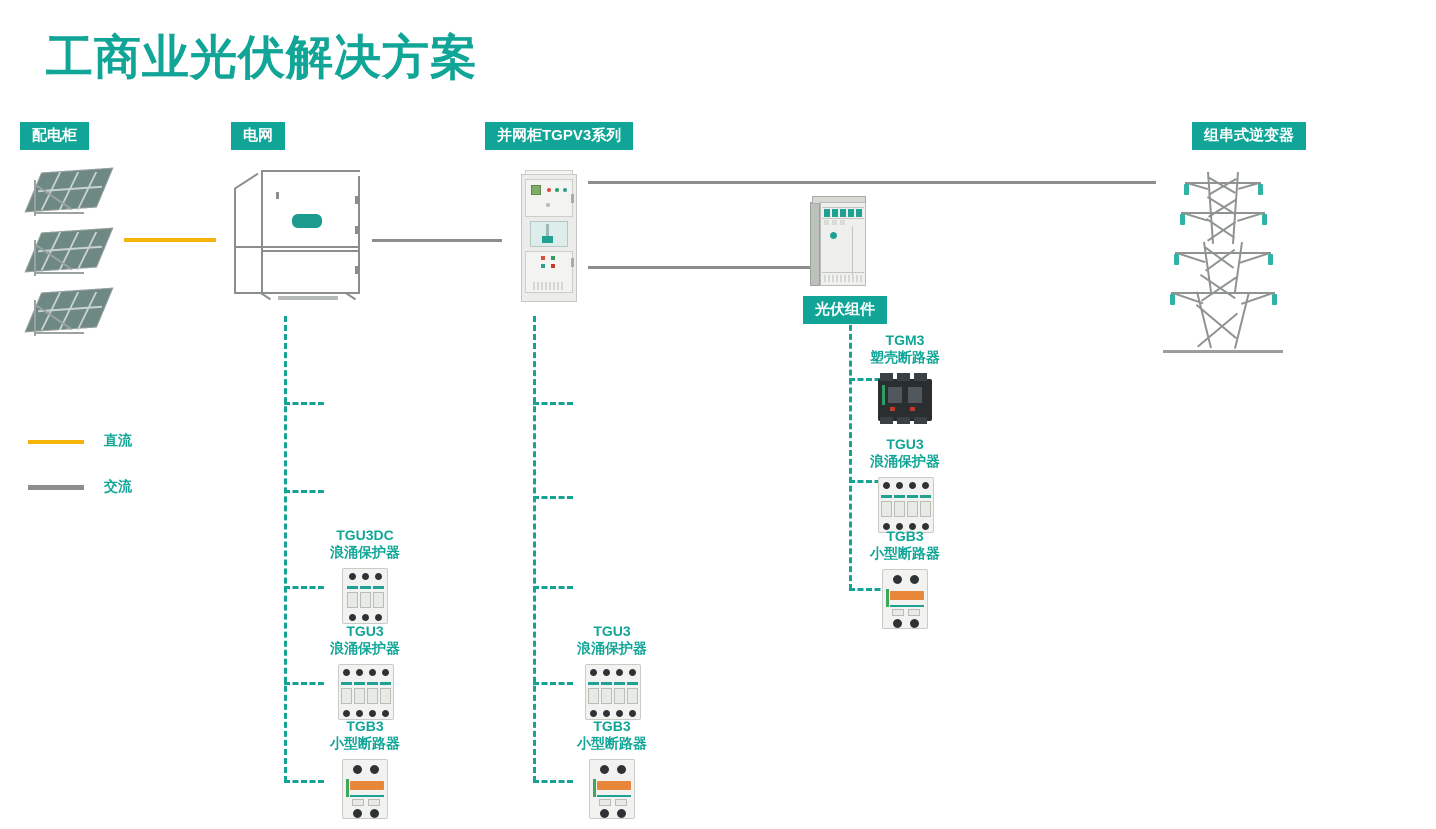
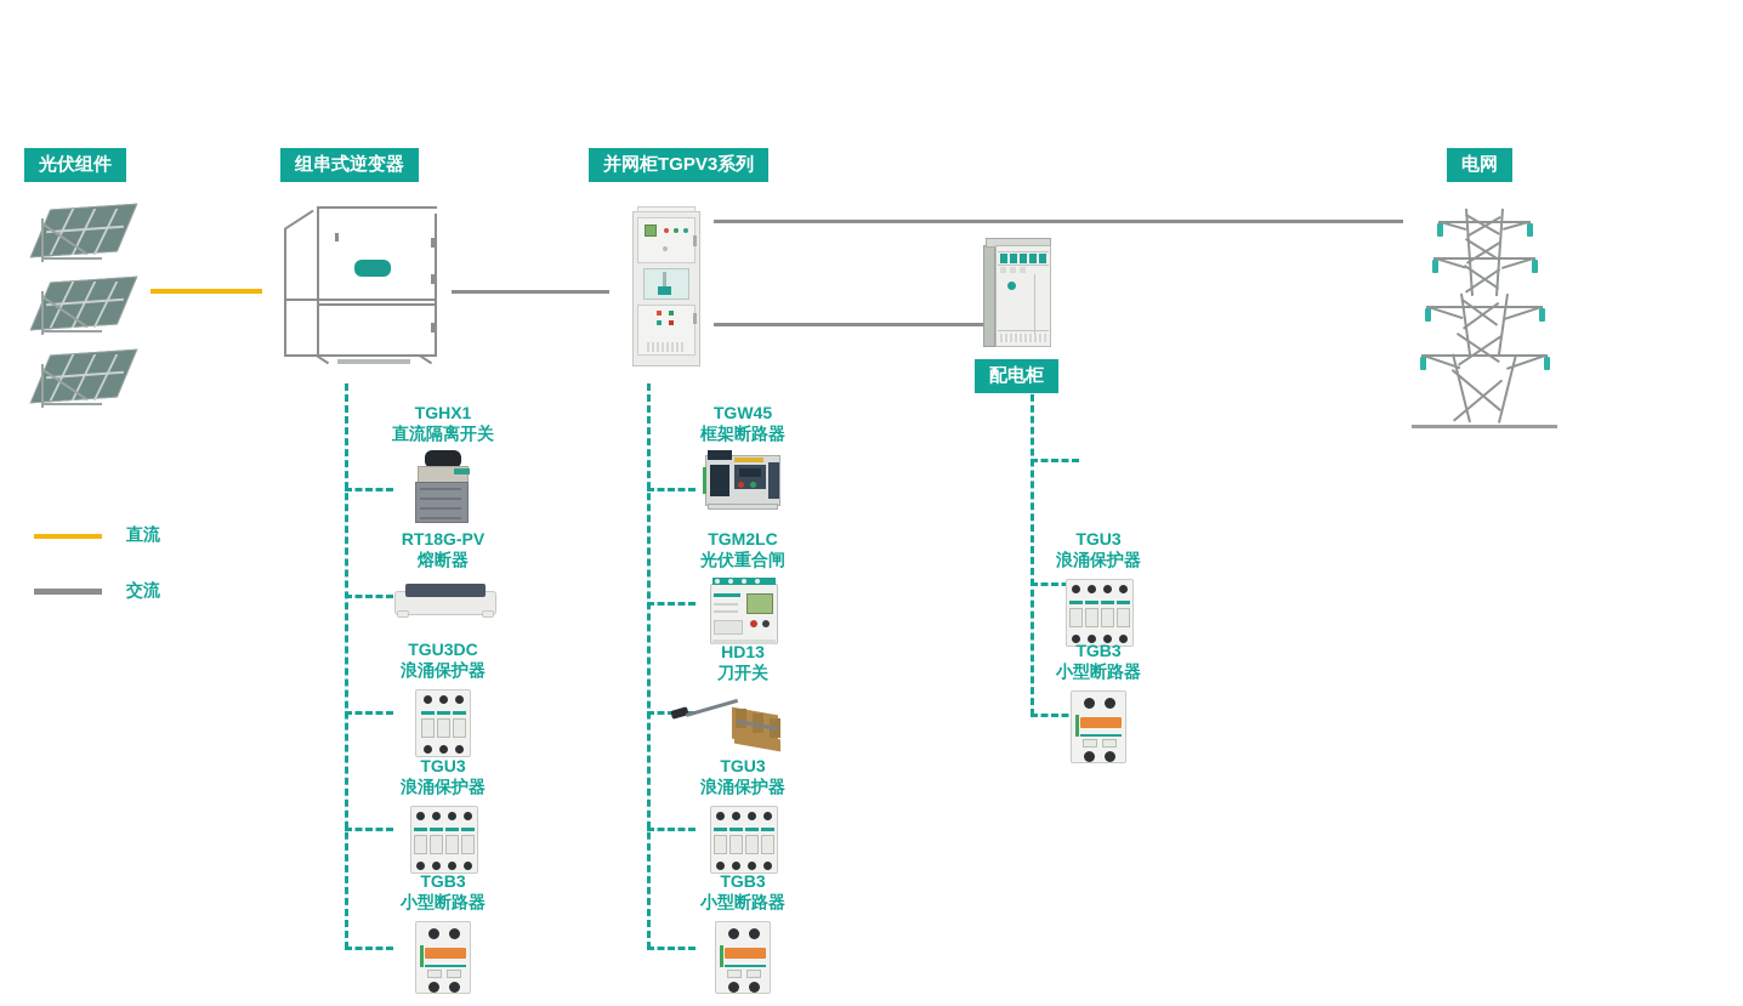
- 工商业光伏解决方案
- 配电柜
+ 光伏组件
- 电网
+ 组串式逆变器
  并网柜TGPV3系列
- 光伏组件
+ 配电柜
- 组串式逆变器
+ 电网
  直流
  交流
+ TGHX1
+ 直流隔离开关
+ RT18G-PV
+ 熔断器
  TGU3DC
  浪涌保护器
  TGU3
  浪涌保护器
  TGB3
  小型断路器
+ TGW45
+ 框架断路器
+ TGM2LC
+ 光伏重合闸
+ HD13
+ 刀开关
  TGU3
  浪涌保护器
  TGB3
  小型断路器
- TGM3
- 塑壳断路器
  TGU3
  浪涌保护器
  TGB3
  小型断路器
